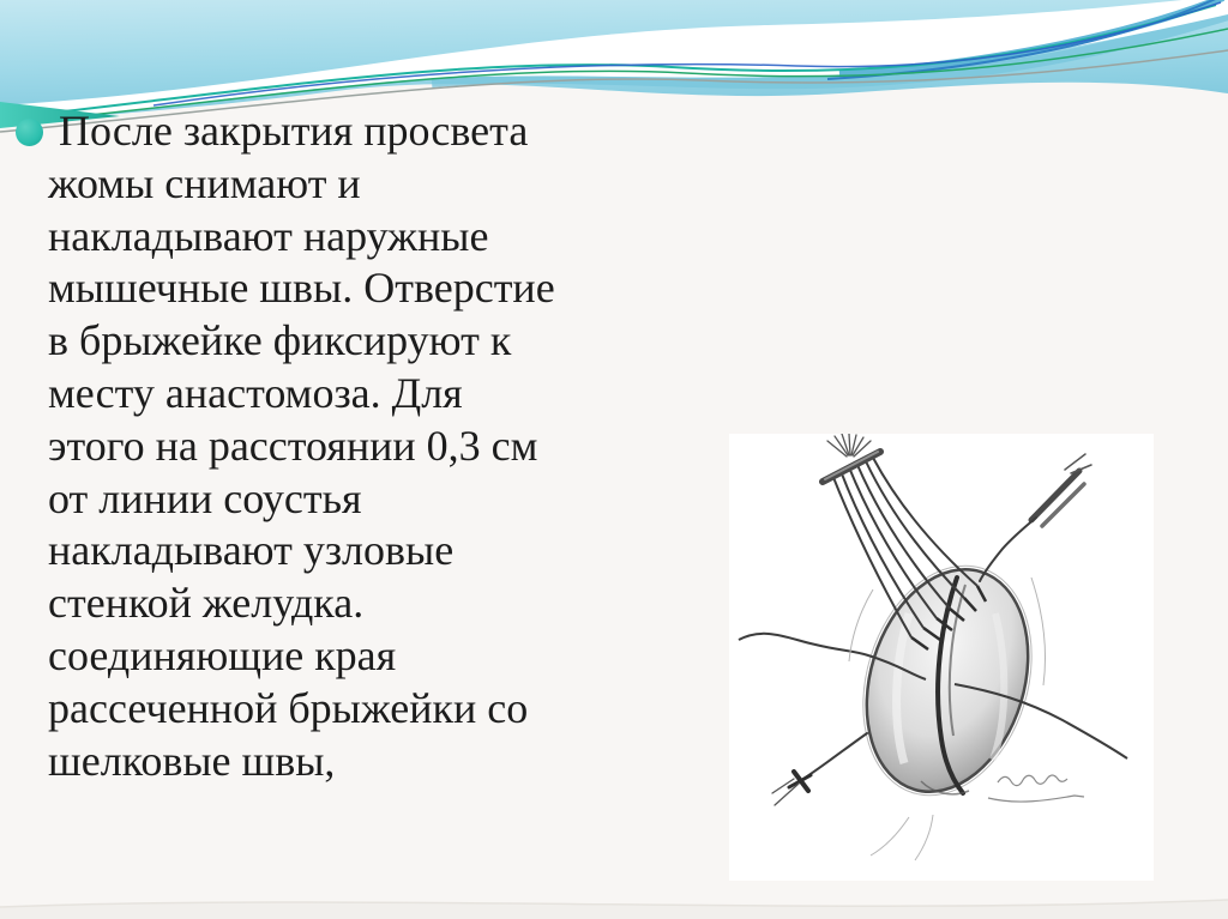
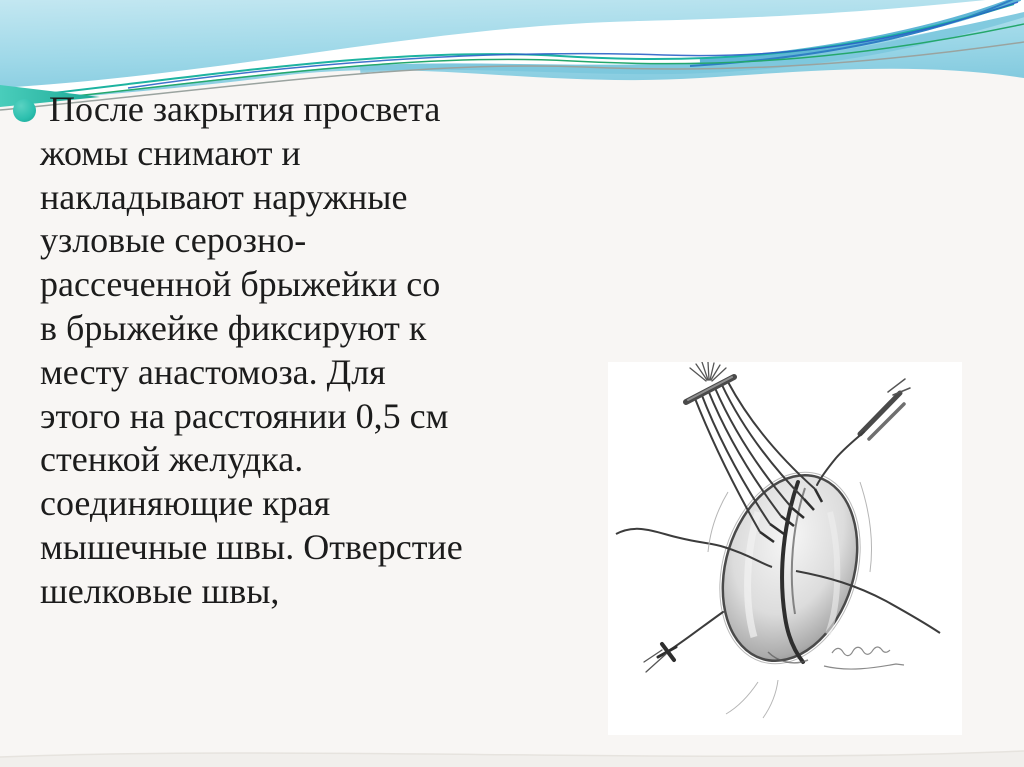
  После закрытия просвета
  жомы снимают и
  накладывают наружные
+ узловые серозно-
- мышечные швы. Отверстие
+ рассеченной брыжейки со
  в брыжейке фиксируют к
  месту анастомоза. Для
- этого на расстоянии 0,3 см
+ этого на расстоянии 0,5 см
- от линии соустья
- накладывают узловые
  стенкой желудка.
  соединяющие края
- рассеченной брыжейки со
+ мышечные швы. Отверстие
  шелковые швы,
